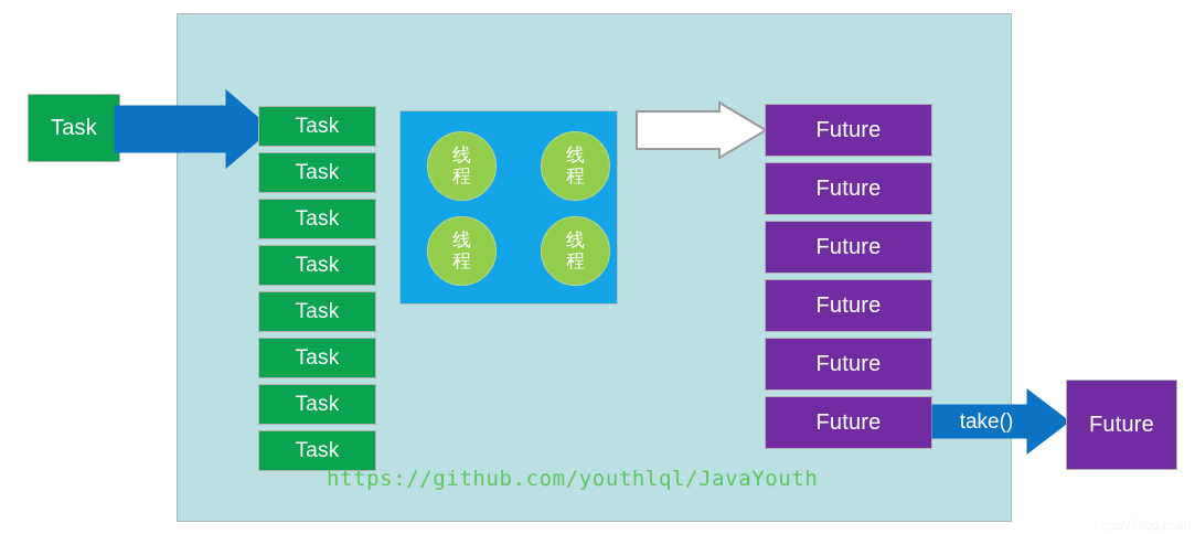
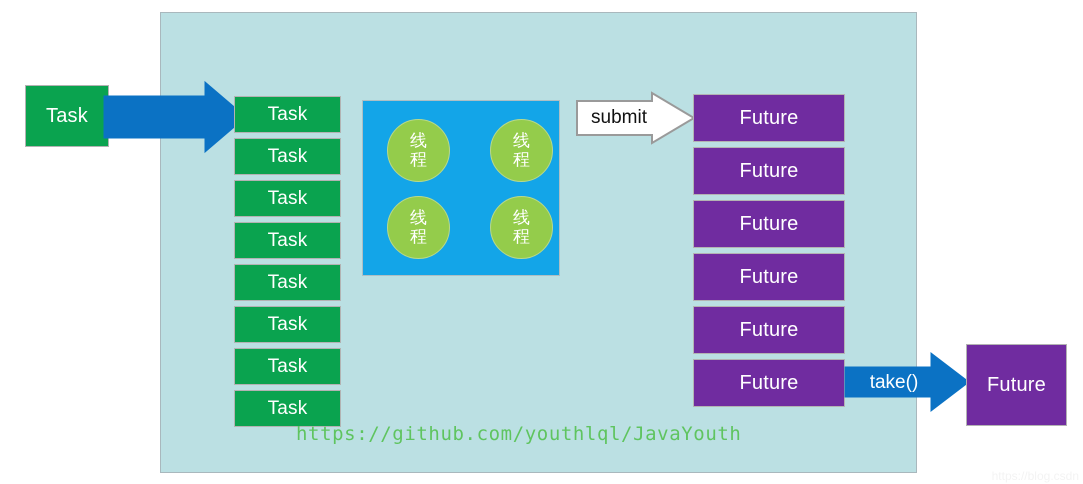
  Task
  Task
  Task
  Task
  Task
  Task
  Task
  Task
  Task
  线
  程
  线
  程
  线
  程
  线
  程
+ submit
  Future
  Future
  Future
  Future
  Future
  Future
  take()
  Future
  https://github.com/youthlql/JavaYouth
